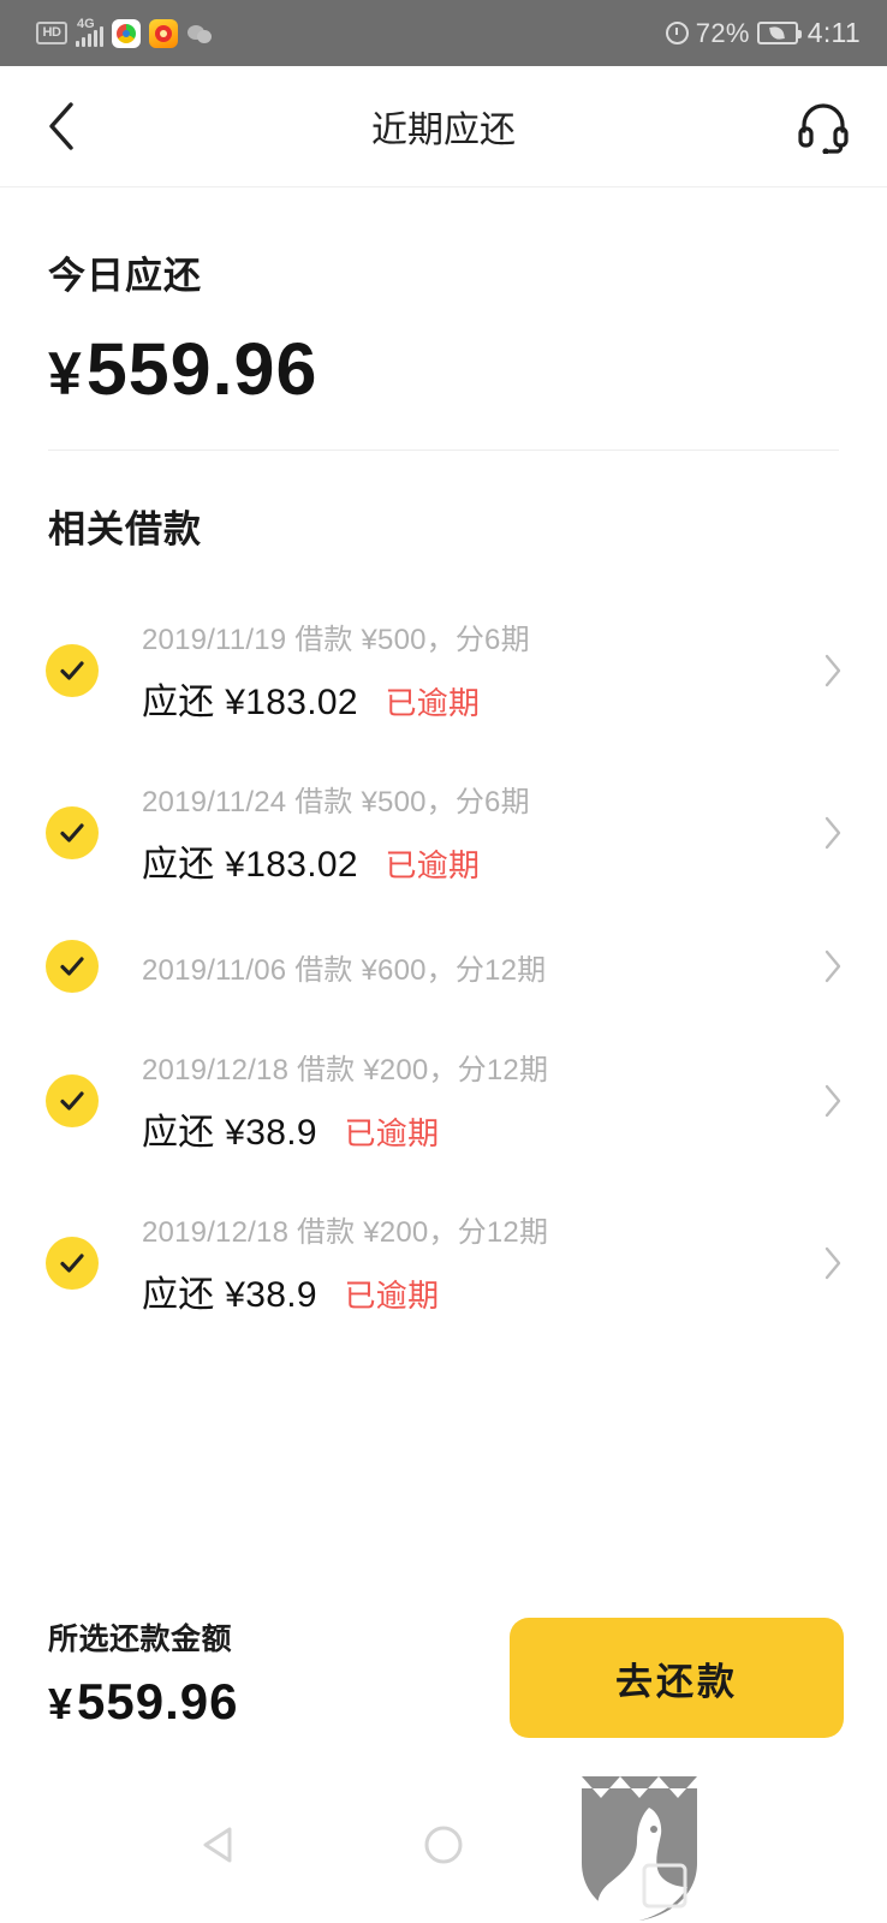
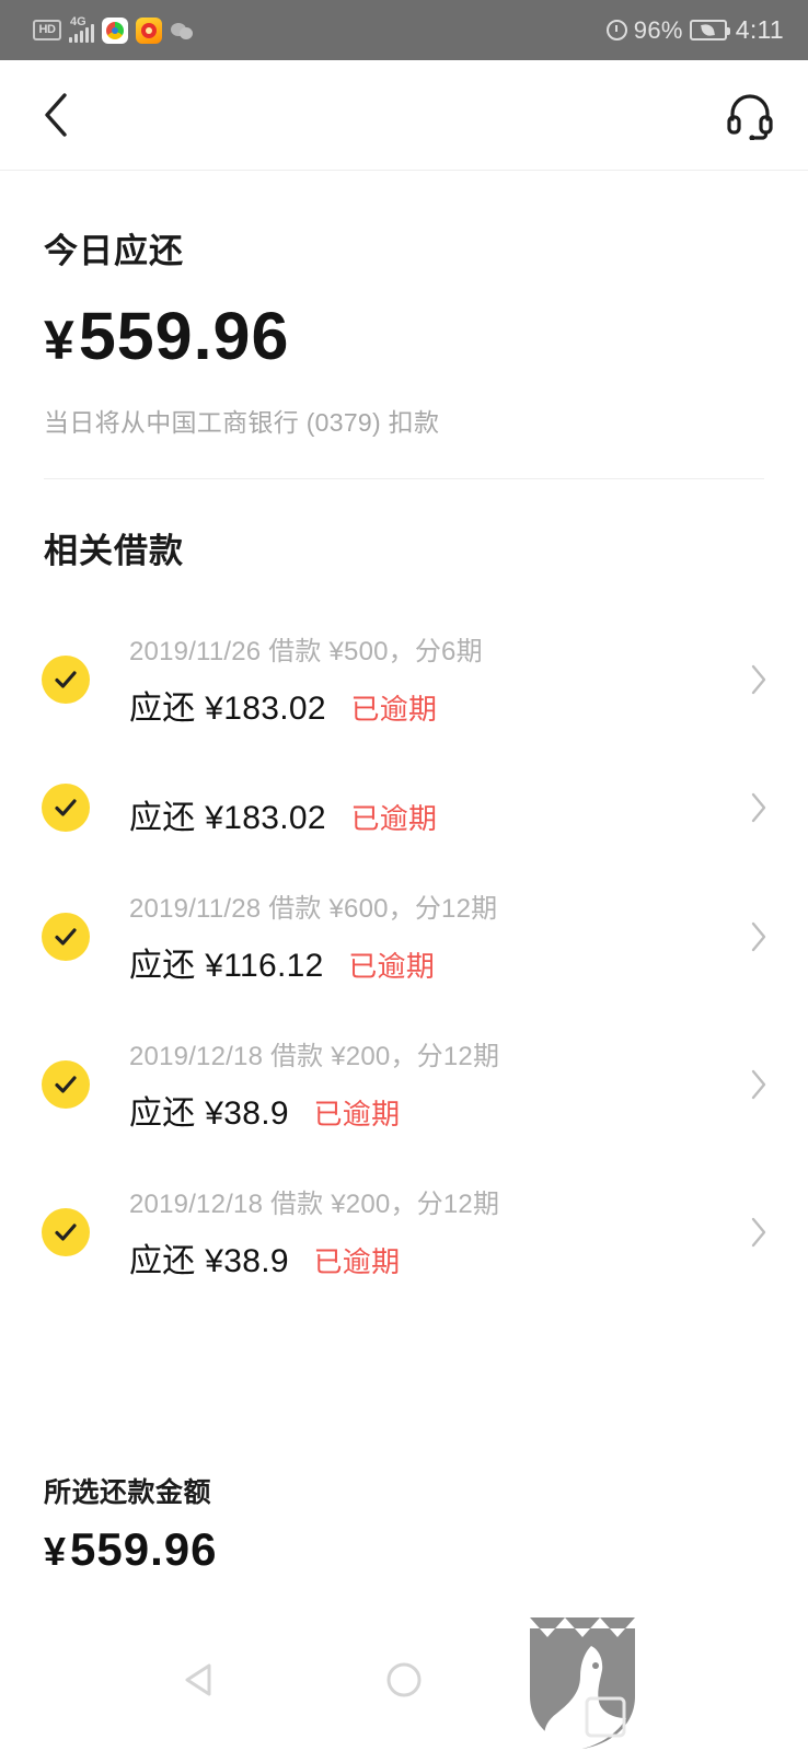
  HD
  4G
- 72%
+ 96%
  4:11
- 近期应还
  今日应还
  ¥559.96
+ 当日将从中国工商银行 (0379) 扣款
  相关借款
- 2019/11/19 借款 ¥500，分6期
+ 2019/11/26 借款 ¥500，分6期
  应还 ¥183.02 已逾期
- 2019/11/24 借款 ¥500，分6期
  应还 ¥183.02 已逾期
- 2019/11/06 借款 ¥600，分12期
+ 2019/11/28 借款 ¥600，分12期
+ 应还 ¥116.12 已逾期
  2019/12/18 借款 ¥200，分12期
  应还 ¥38.9 已逾期
  2019/12/18 借款 ¥200，分12期
  应还 ¥38.9 已逾期
  所选还款金额
  ¥559.96
- 去还款
